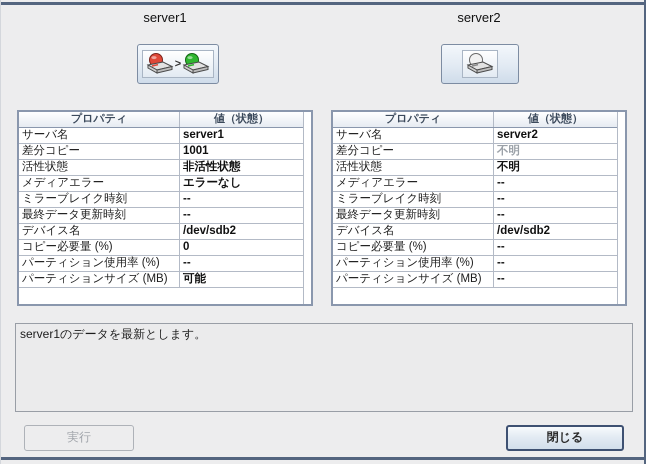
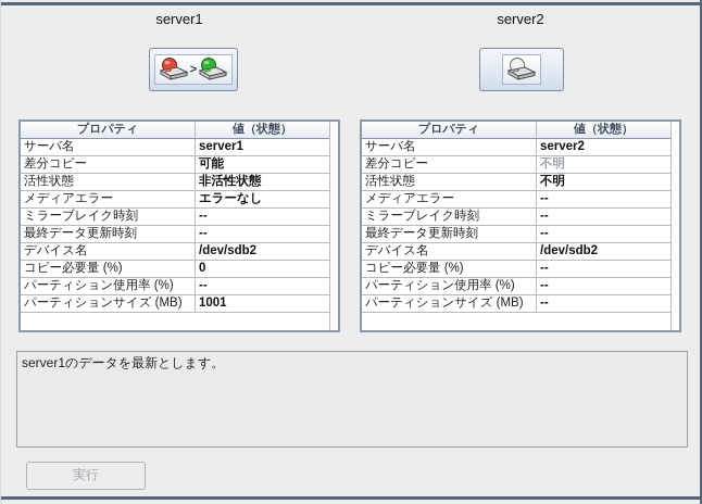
  server1
  server2
  >
  プロパティ
  値（状態）
  サーバ名
  server1
  差分コピー
- 1001
+ 可能
  活性状態
  非活性状態
  メディアエラー
  エラーなし
  ミラーブレイク時刻
  --
  最終データ更新時刻
  --
  デバイス名
  /dev/sdb2
  コピー必要量 (%)
  0
  パーティション使用率 (%)
  --
  パーティションサイズ (MB)
- 可能
+ 1001
  プロパティ
  値（状態）
  サーバ名
  server2
  差分コピー
  不明
  活性状態
  不明
  メディアエラー
  --
  ミラーブレイク時刻
  --
  最終データ更新時刻
  --
  デバイス名
  /dev/sdb2
  コピー必要量 (%)
  --
  パーティション使用率 (%)
  --
  パーティションサイズ (MB)
  --
  server1のデータを最新とします。
  実行
- 閉じる
